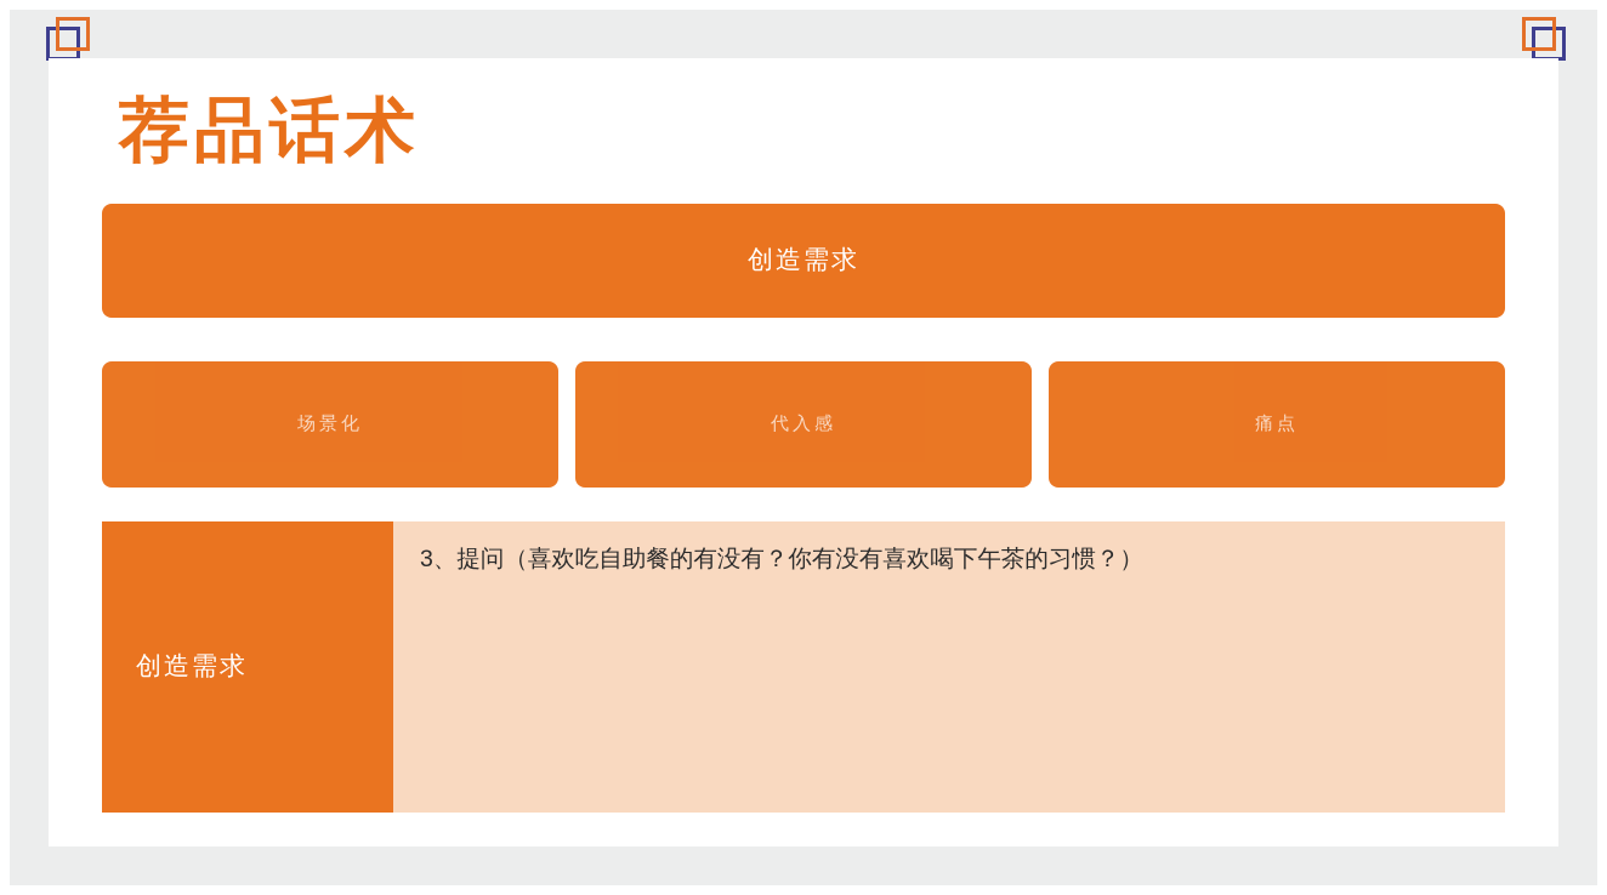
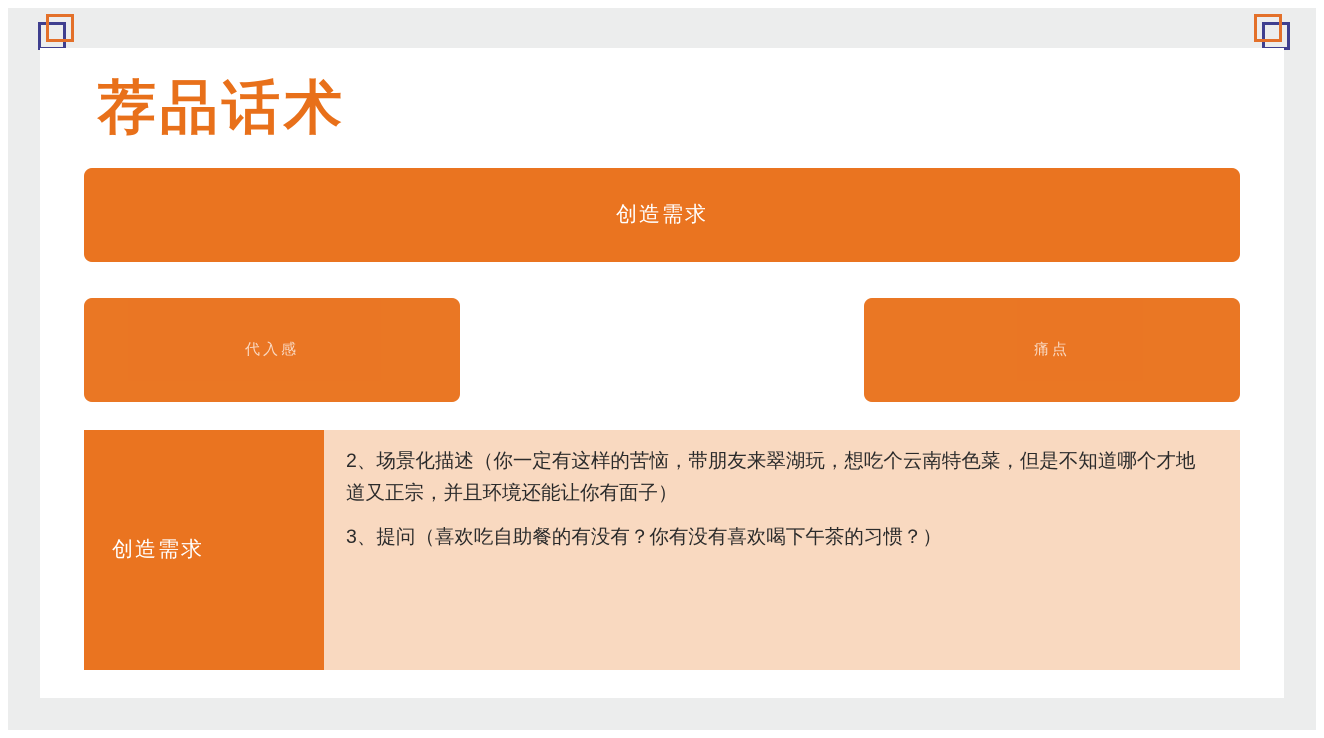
  荐品话术
  创造需求
- 场景化
  代入感
  痛点
  创造需求
+ 2、场景化描述（你一定有这样的苦恼，带朋友来翠湖玩，想吃个云南特色菜，但是不知道哪个才地道又正宗，并且环境还能让你有面子）
  3、提问（喜欢吃自助餐的有没有？你有没有喜欢喝下午茶的习惯？）
